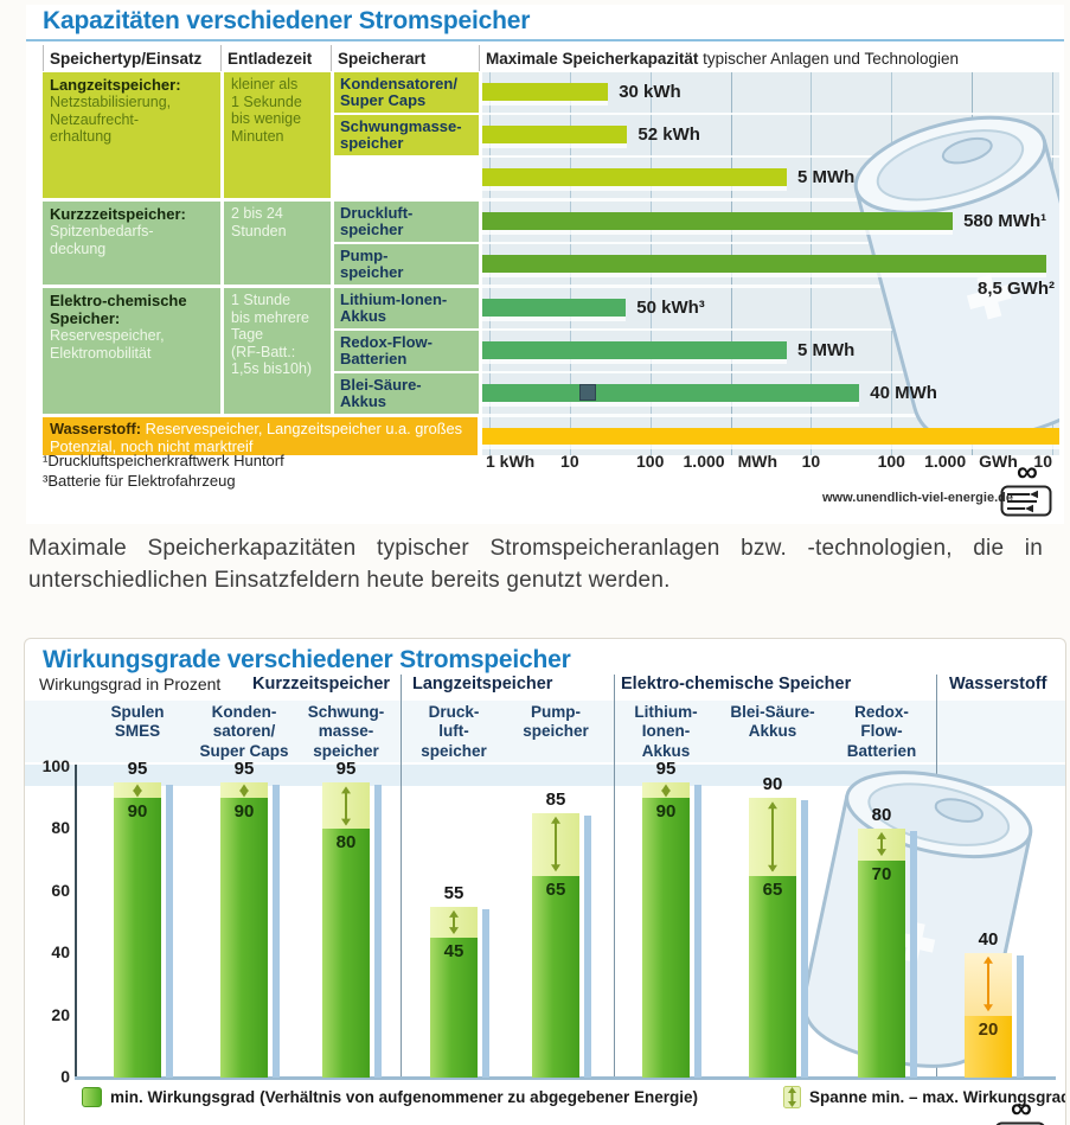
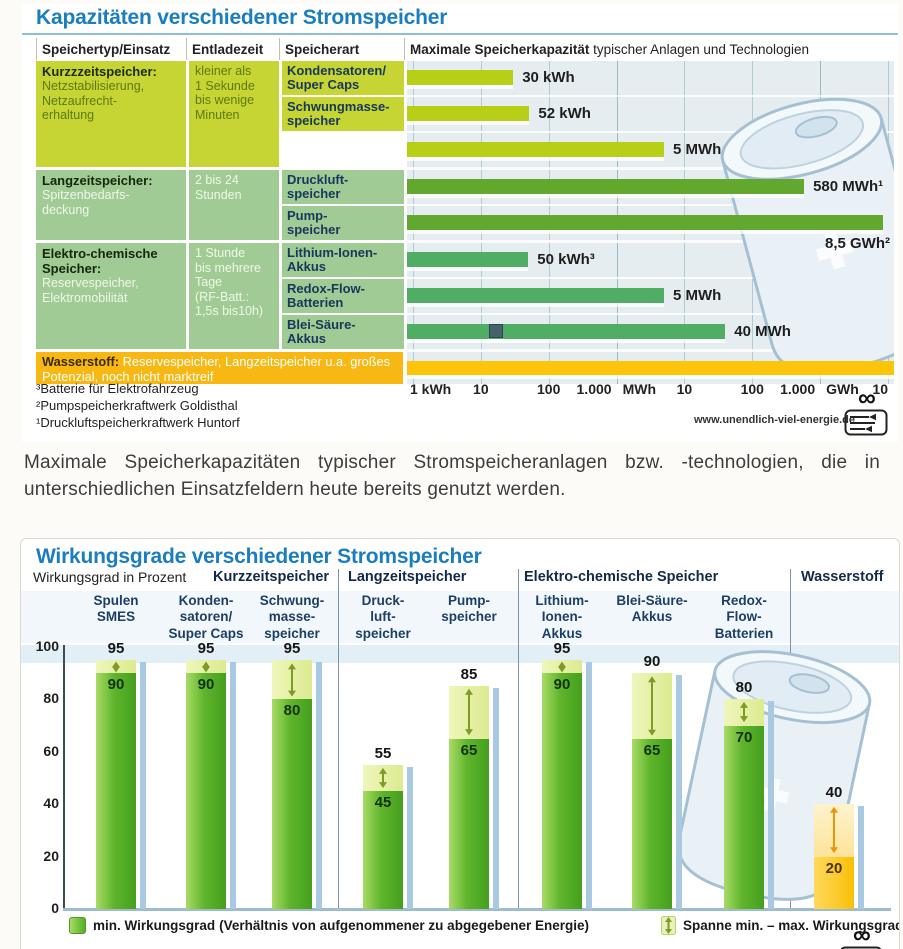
  Kapazitäten verschiedener Stromspeicher
  Speichertyp/Einsatz
  Entladezeit
  Speicherart
  Maximale Speicherkapazität
  typischer Anlagen und Technologien
- Langzeitspeicher:
+ Kurzzzeitspeicher:
  Netzstabilisierung,
  Netzaufrecht-
  erhaltung
  kleiner als
  1 Sekunde
  bis wenige
  Minuten
  Kondensatoren/
  Super Caps
  Schwungmasse-
  speicher
- Kurzzzeitspeicher:
+ Langzeitspeicher:
  Spitzenbedarfs-
  deckung
  2 bis 24
  Stunden
  Druckluft-
  speicher
  Pump-
  speicher
  Elektro-chemische
  Speicher:
  Reservespeicher,
  Elektromobilität
  1 Stunde
  bis mehrere
  Tage
  (RF-Batt.:
  1,5s bis10h)
  Lithium-Ionen-
  Akkus
  Redox-Flow-
  Batterien
  Blei-Säure-
  Akkus
  Wasserstoff: Reservespeicher, Langzeitspeicher u.a. großes Potenzial, noch nicht marktreif
  30 kWh
  52 kWh
  5 MWh
  580 MWh¹
  8,5 GWh²
  50 kWh³
  5 MWh
  40 MWh
- ¹Druckluftspeicherkraftwerk Huntorf
+ ³Batterie für Elektrofahrzeug
+ ²Pumpspeicherkraftwerk Goldisthal
- ³Batterie für Elektrofahrzeug
+ ¹Druckluftspeicherkraftwerk Huntorf
  1 kWh
  10
  100
  1.000
  MWh
  10
  100
  1.000
  GWh
  10
  www.unendlich-viel-energie.e
  ∞
  Maximale Speicherkapazitäten typischer Stromspeicheranlagen bzw. -technologien, die in unterschiedlichen Einsatzfeldern heute bereits genutzt werden.
  Wirkungsgrade verschiedener Stromspeicher
  Wirkungsgrad in Prozent
  min. Wirkungsgrad
  (Verhältnis von aufgenommener zu abgegebener Energie)
  Spanne min. – max. Wirkungsgra
  ∞
  0
  20
  40
  60
  80
  100
  Kurzzeitspeicher
  Langzeitspeicher
  Elektro-chemische Speicher
  Wasserstoff
  95
  90
  Spulen
  SMES
  95
  90
  Konden-
  satoren/
  Super Caps
  95
  80
  Schwung-
  masse-
  speicher
  55
  45
  Druck-
  luft-
  speicher
  85
  65
  Pump-
  speicher
  95
  90
  Lithium-
  Ionen-
  Akkus
  90
  65
  Blei-Säure-
  Akkus
  80
  70
  Redox-
  Flow-
  Batterien
  40
  20
